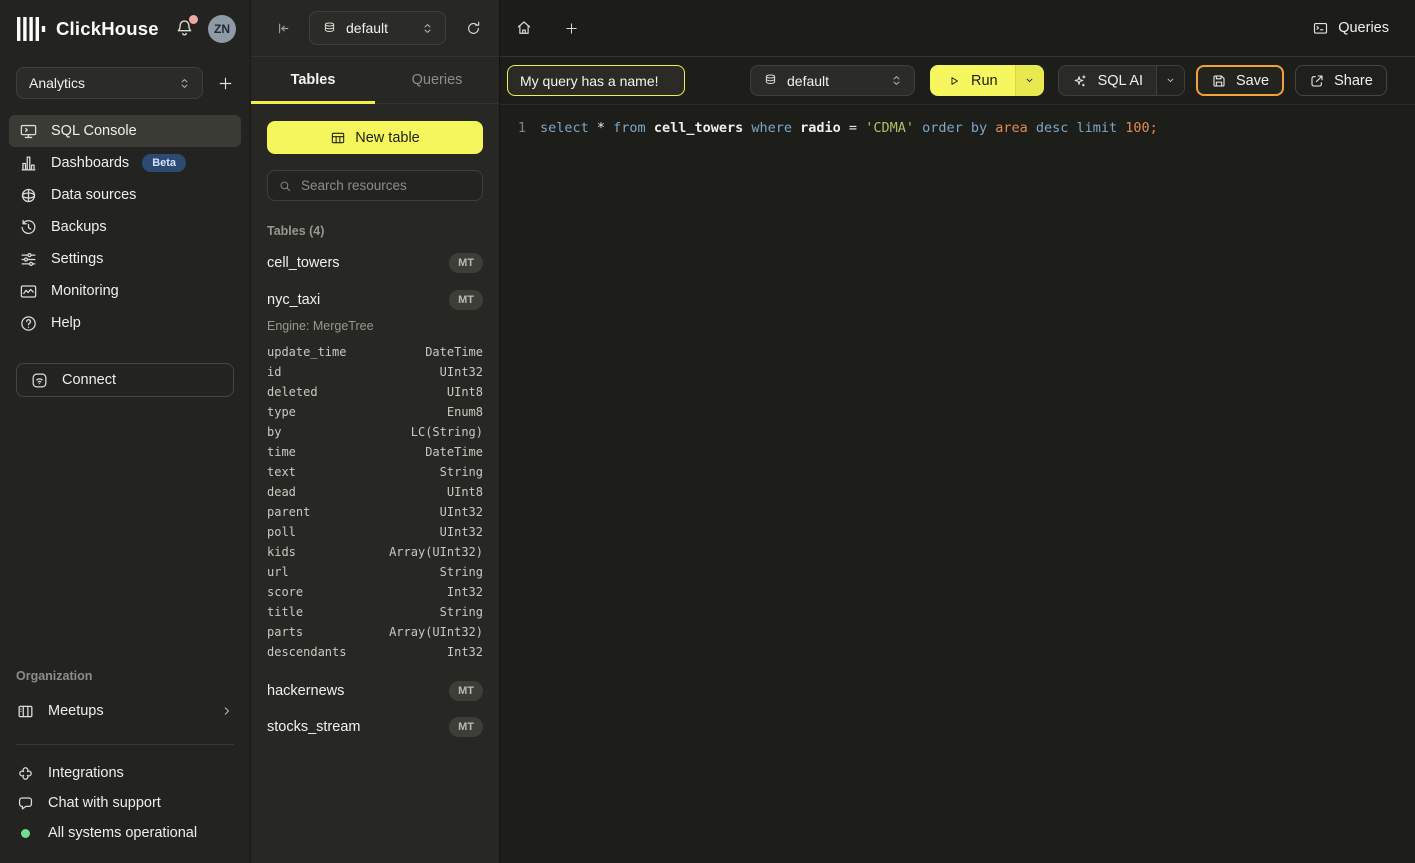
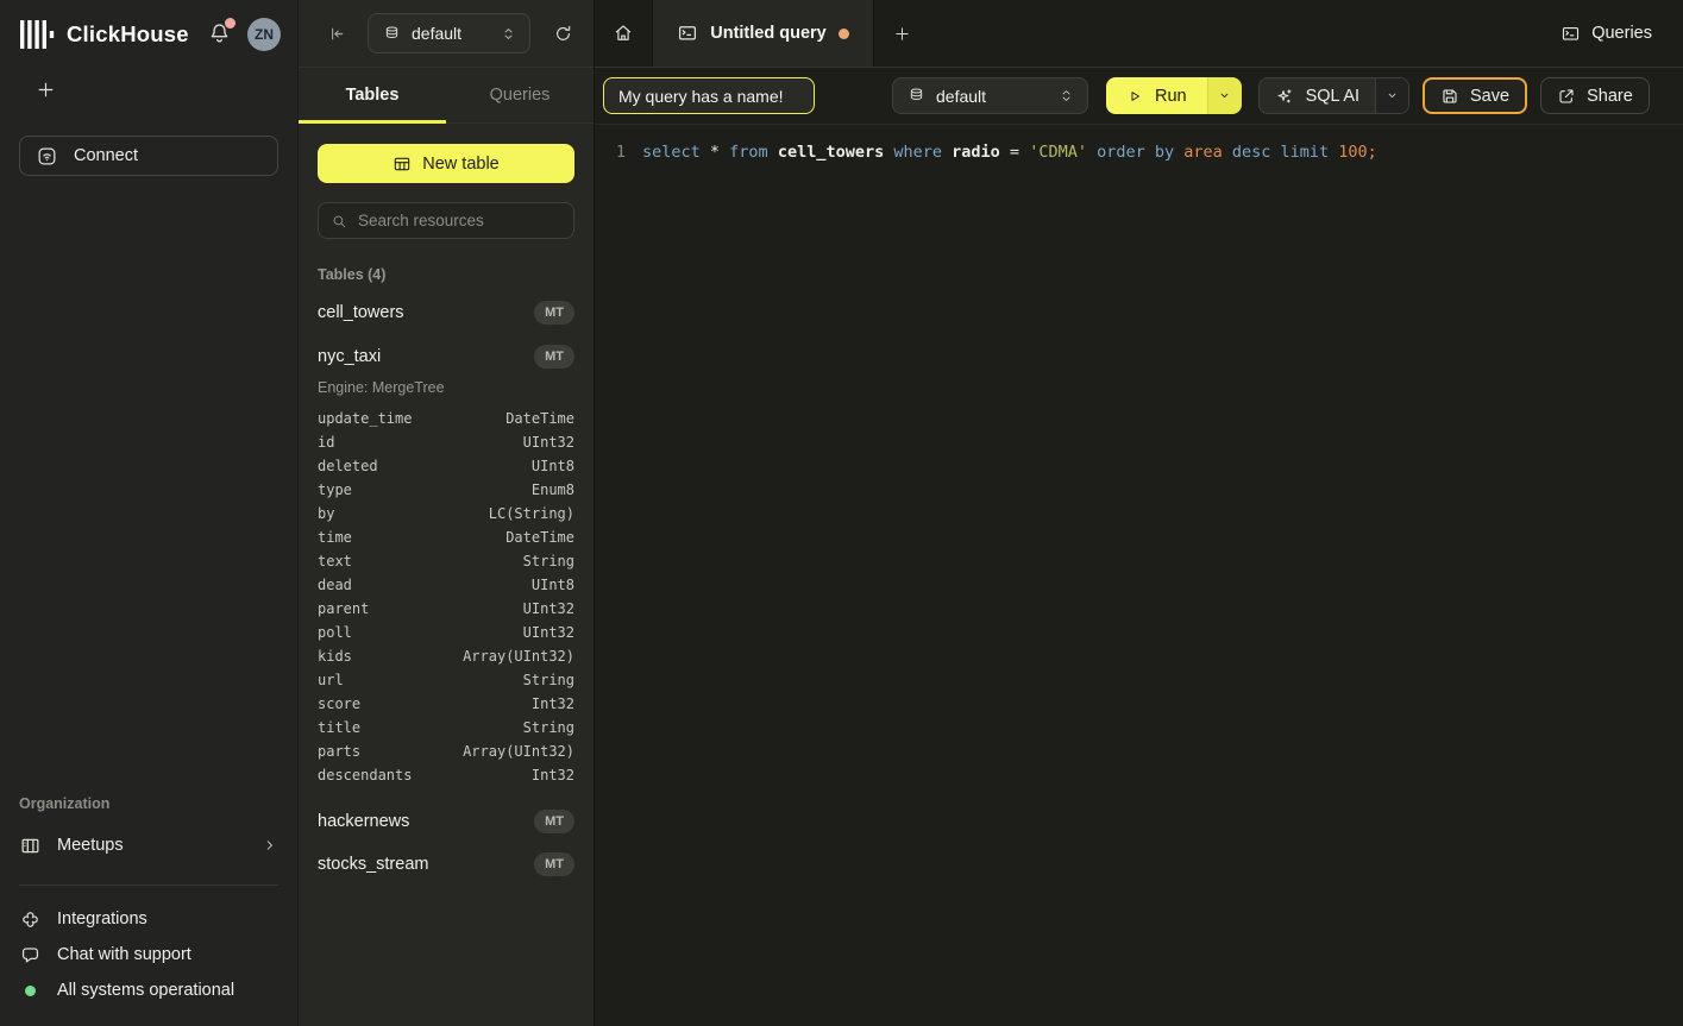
  ClickHouse
  ZN
- Analytics
- SQL Console
- Dashboards
- Beta
- Data sources
- Backups
- Settings
- Monitoring
- Help
  Connect
  Organization
  Meetups
  Integrations
  Chat with support
  All systems operational
  default
  Tables
  Queries
  New table
  Search resources
  Tables (4)
  cell_towers
  MT
  nyc_taxi
  MT
  Engine: MergeTree
  update_time
  DateTime
  id
  UInt32
  deleted
  UInt8
  type
  Enum8
  by
  LC(String)
  time
  DateTime
  text
  String
  dead
  UInt8
  parent
  UInt32
  poll
  UInt32
  kids
  Array(UInt32)
  url
  String
  score
  Int32
  title
  String
  parts
  Array(UInt32)
  descendants
  Int32
  hackernews
  MT
  stocks_stream
  MT
+ Untitled query
  Queries
  My query has a name!
  default
  Run
  SQL AI
  Save
  Share
  1
  select
  *
  from
  cell_towers
  where
  radio
  =
  'CDMA'
  order by
  area
  desc limit
  100;
